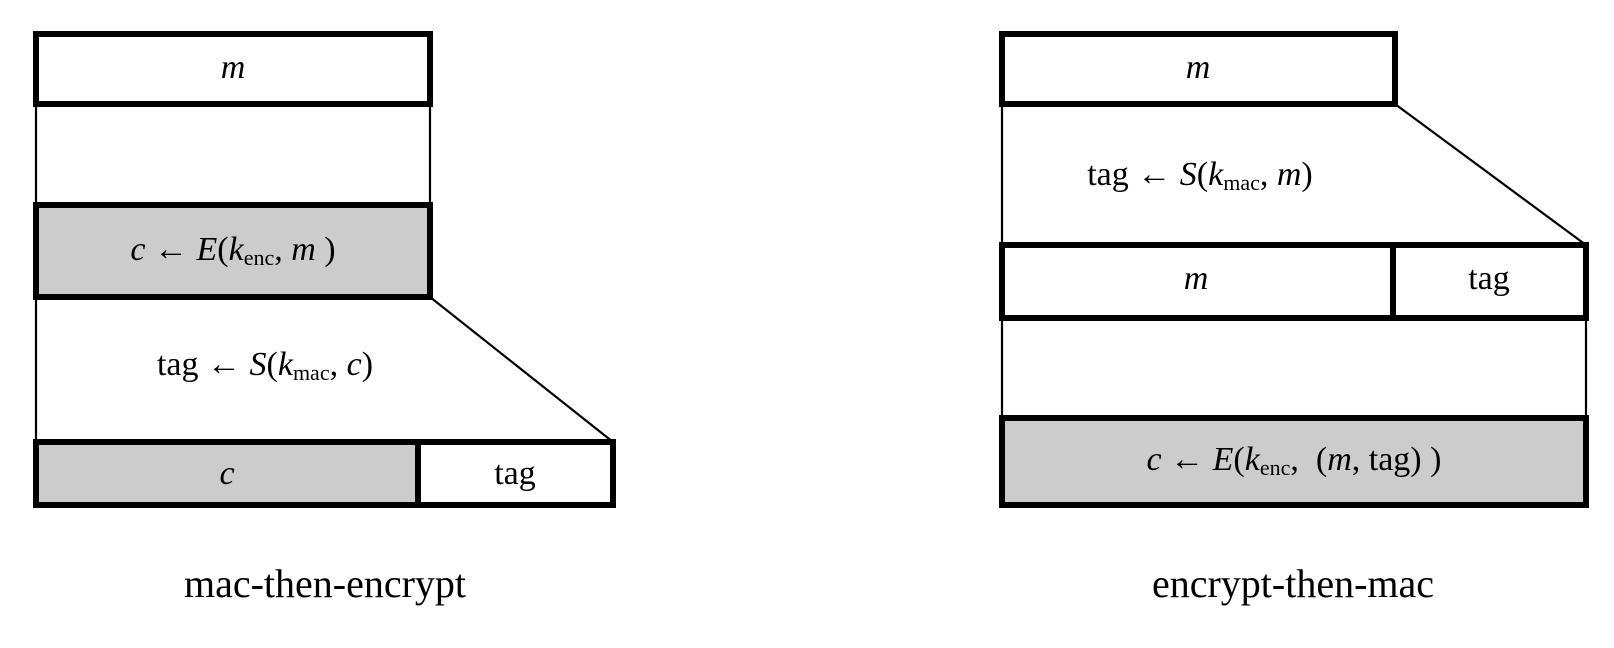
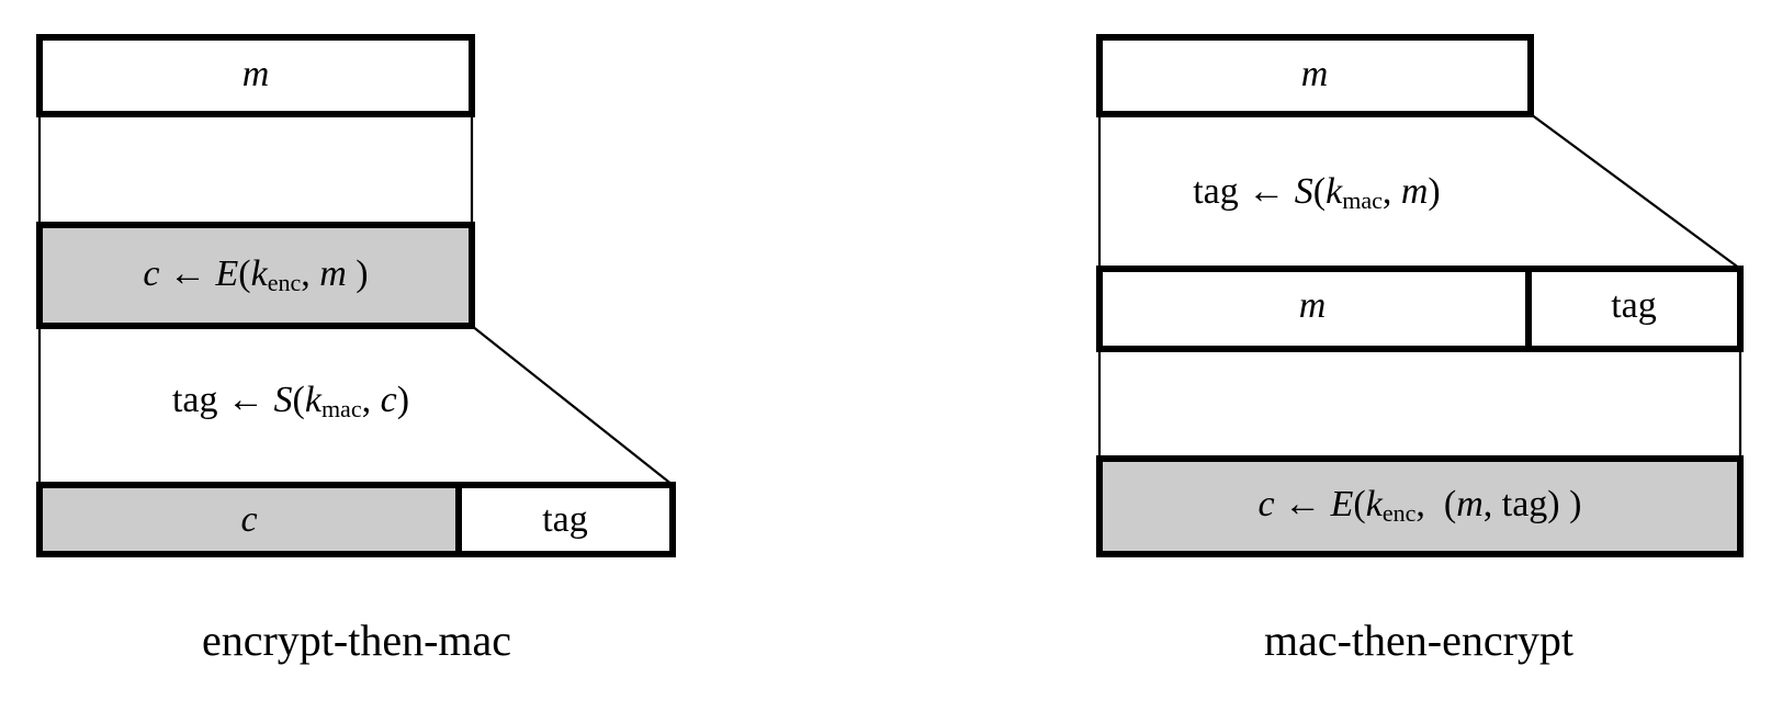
  m
  c ← E(kenc, m )
  tag ← S(kmac, c)
  c
  tag
- mac-then-encrypt
+ encrypt-then-mac
  m
  tag ← S(kmac, m)
  m
  tag
  c ← E(kenc, (m, tag) )
- encrypt-then-mac
+ mac-then-encrypt
